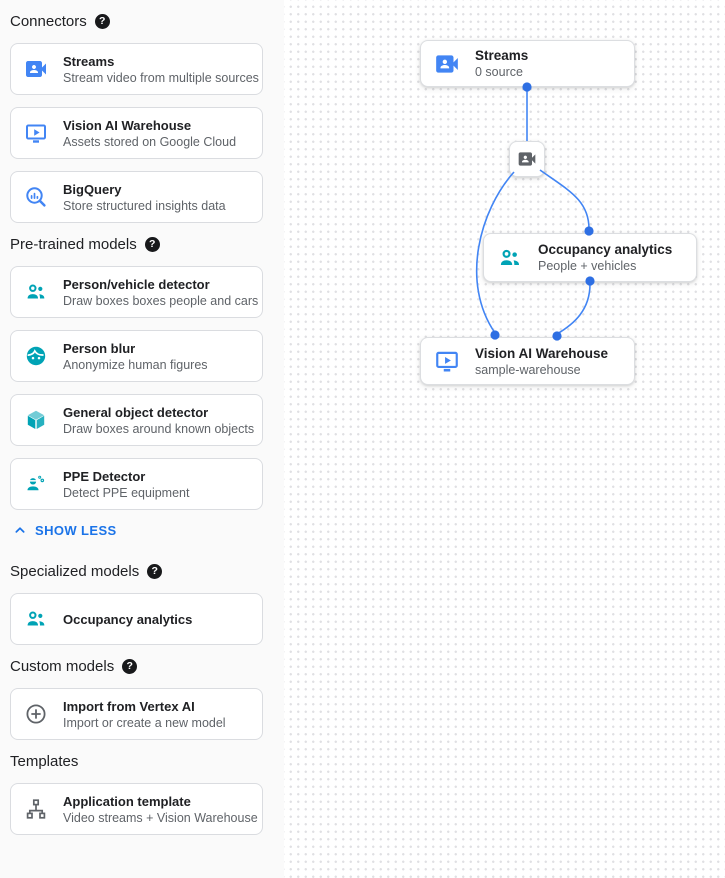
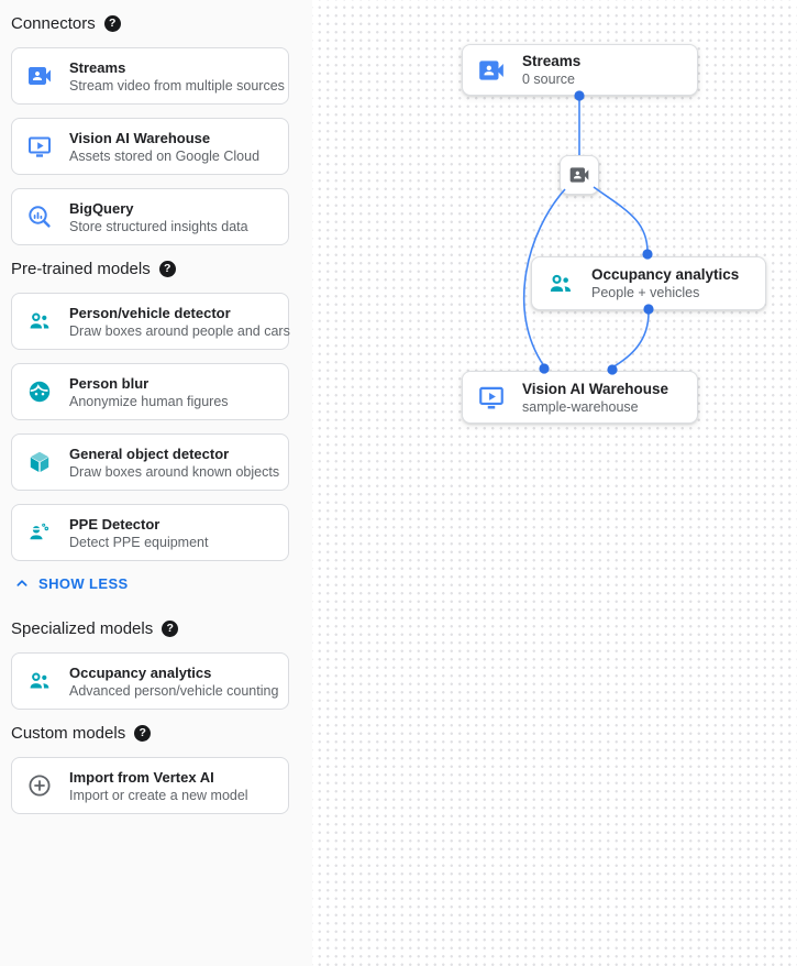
  Connectors
  ?
  Streams
  Stream video from multiple sources
  Vision AI Warehouse
  Assets stored on Google Cloud
  BigQuery
  Store structured insights data
  Pre-trained models
  ?
  Person/vehicle detector
- Draw boxes boxes people and cars
+ Draw boxes around people and cars
  Person blur
  Anonymize human figures
  General object detector
  Draw boxes around known objects
  PPE Detector
  Detect PPE equipment
  SHOW LESS
  Specialized models
  ?
  Occupancy analytics
+ Advanced person/vehicle counting
  Custom models
  ?
  Import from Vertex AI
  Import or create a new model
- Templates
- Application template
- Video streams + Vision Warehouse
  Streams
  0 source
  Occupancy analytics
  People + vehicles
  Vision AI Warehouse
  sample-warehouse
